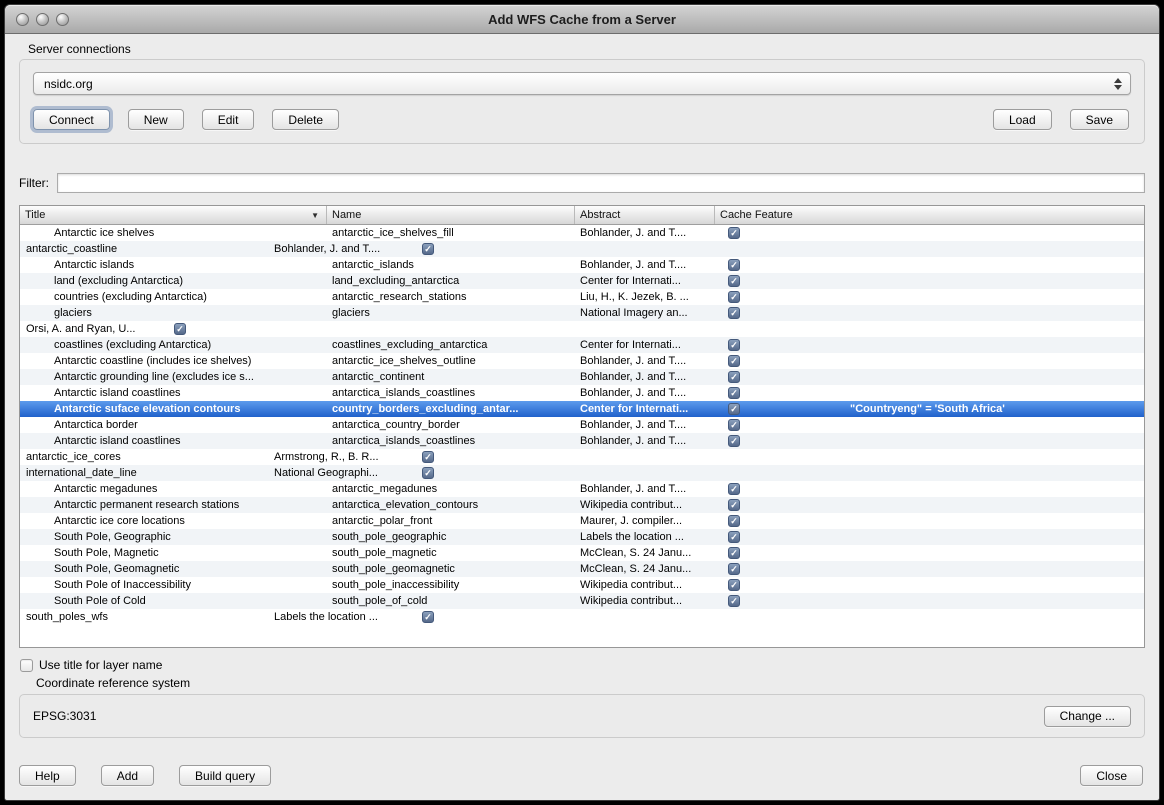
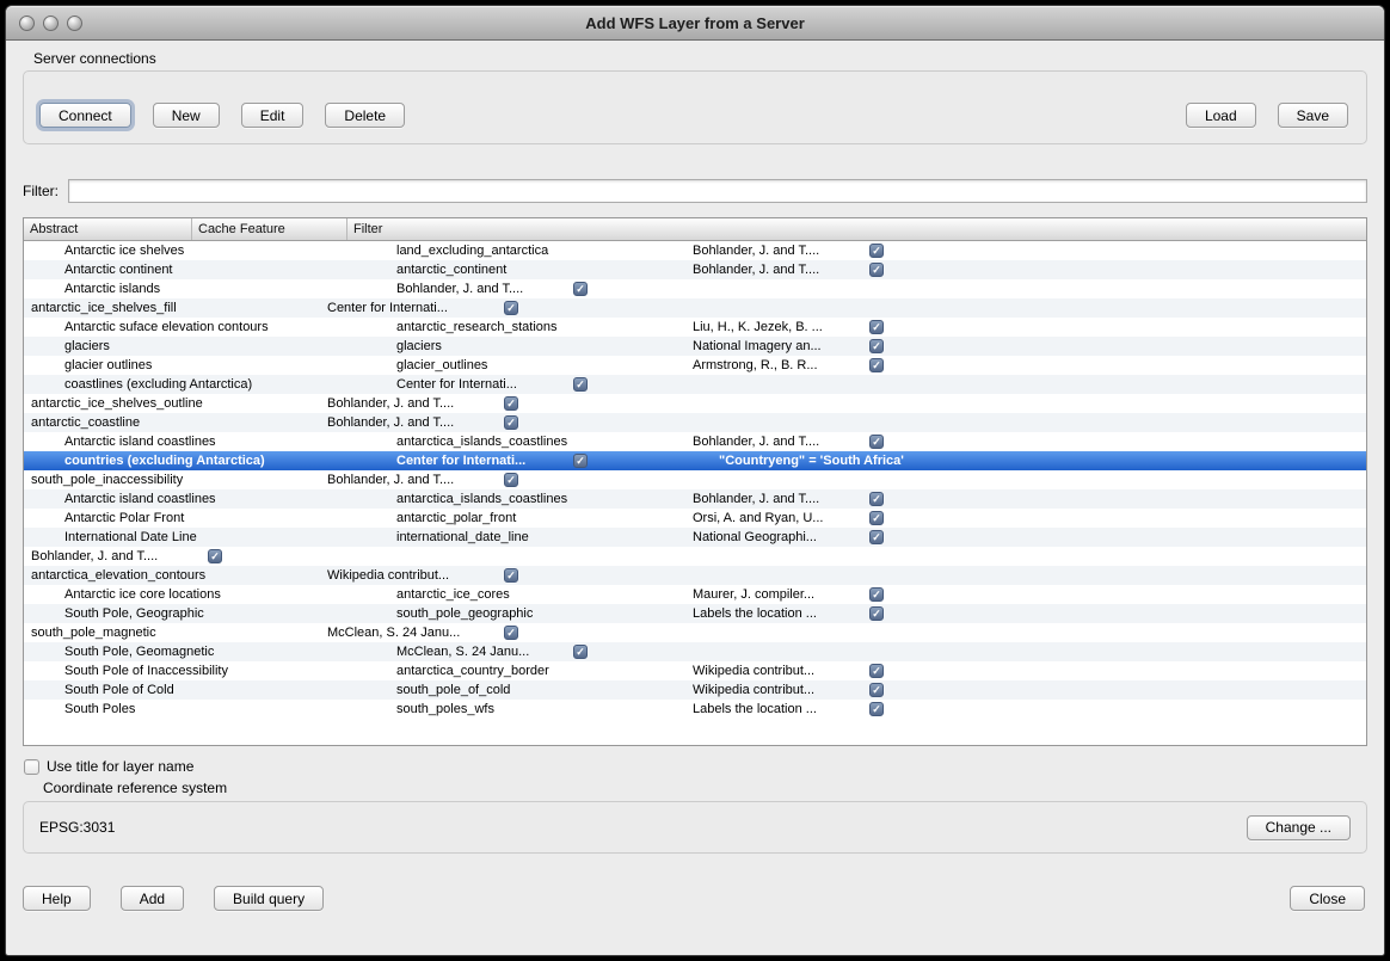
- Add WFS Cache from a Server
+ Add WFS Layer from a Server
  Server connections
- nsidc.org
  Connect
  New
  Edit
  Delete
  Load
  Save
  Filter:
- Title
- ▼
- Name
  Abstract
  Cache Feature
+ Filter
  Antarctic ice shelves
- antarctic_ice_shelves_fill
+ land_excluding_antarctica
  Bohlander, J. and T....
  ✓
+ Antarctic continent
- antarctic_coastline
+ antarctic_continent
  Bohlander, J. and T....
  ✓
  Antarctic islands
- antarctic_islands
  Bohlander, J. and T....
  ✓
- land (excluding Antarctica)
- land_excluding_antarctica
+ antarctic_ice_shelves_fill
  Center for Internati...
  ✓
- countries (excluding Antarctica)
+ Antarctic suface elevation contours
  antarctic_research_stations
  Liu, H., K. Jezek, B. ...
  ✓
  glaciers
  glaciers
  National Imagery an...
  ✓
+ glacier outlines
+ glacier_outlines
- Orsi, A. and Ryan, U...
+ Armstrong, R., B. R...
  ✓
  coastlines (excluding Antarctica)
- coastlines_excluding_antarctica
  Center for Internati...
  ✓
- Antarctic coastline (includes ice shelves)
  antarctic_ice_shelves_outline
  Bohlander, J. and T....
  ✓
- Antarctic grounding line (excludes ice s...
- antarctic_continent
+ antarctic_coastline
  Bohlander, J. and T....
  ✓
  Antarctic island coastlines
  antarctica_islands_coastlines
  Bohlander, J. and T....
  ✓
- Antarctic suface elevation contours
+ countries (excluding Antarctica)
- country_borders_excluding_antar...
  Center for Internati...
  ✓
  "Countryeng" = 'South Africa'
- Antarctica border
- antarctica_country_border
+ south_pole_inaccessibility
  Bohlander, J. and T....
  ✓
  Antarctic island coastlines
  antarctica_islands_coastlines
  Bohlander, J. and T....
  ✓
+ Antarctic Polar Front
- antarctic_ice_cores
+ antarctic_polar_front
- Armstrong, R., B. R...
+ Orsi, A. and Ryan, U...
  ✓
+ International Date Line
  international_date_line
  National Geographi...
  ✓
- Antarctic megadunes
- antarctic_megadunes
  Bohlander, J. and T....
  ✓
- Antarctic permanent research stations
  antarctica_elevation_contours
  Wikipedia contribut...
  ✓
  Antarctic ice core locations
- antarctic_polar_front
+ antarctic_ice_cores
  Maurer, J. compiler...
  ✓
  South Pole, Geographic
  south_pole_geographic
  Labels the location ...
  ✓
- South Pole, Magnetic
  south_pole_magnetic
  McClean, S. 24 Janu...
  ✓
  South Pole, Geomagnetic
- south_pole_geomagnetic
  McClean, S. 24 Janu...
  ✓
  South Pole of Inaccessibility
- south_pole_inaccessibility
+ antarctica_country_border
  Wikipedia contribut...
  ✓
  South Pole of Cold
  south_pole_of_cold
  Wikipedia contribut...
  ✓
+ South Poles
  south_poles_wfs
  Labels the location ...
  ✓
  Use title for layer name
  Coordinate reference system
  EPSG:3031
  Change ...
  Help
  Add
  Build query
  Close
